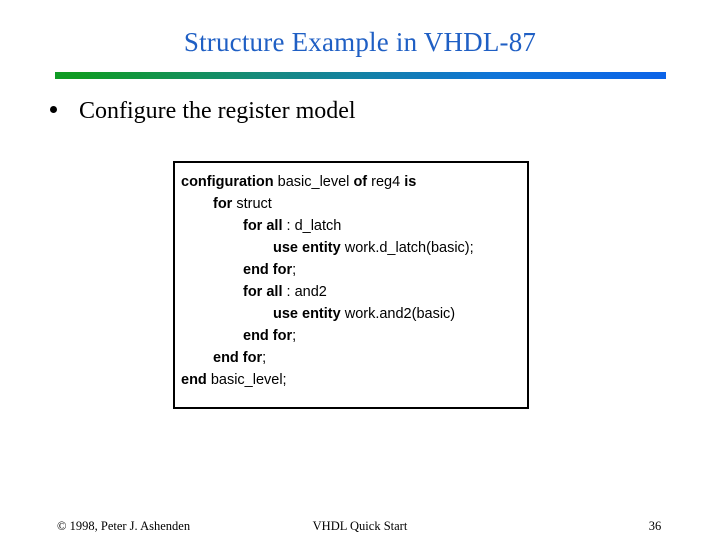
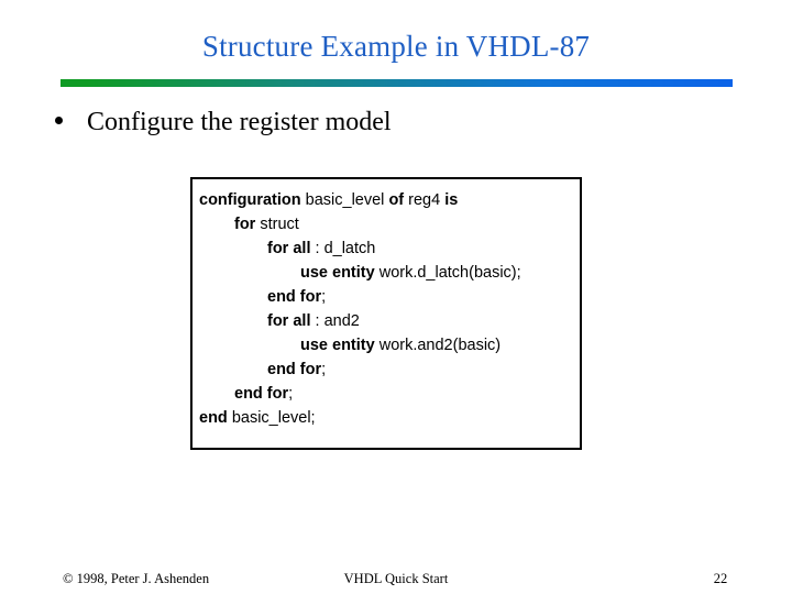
  Structure Example in VHDL-87
  Configure the register model
  configuration basic_level of reg4 is
  for struct
  for all : d_latch
  use entity work.d_latch(basic);
  end for;
  for all : and2
  use entity work.and2(basic)
  end for;
  end for;
  end basic_level;
  © 1998, Peter J. Ashenden
  VHDL Quick Start
- 36
+ 22
